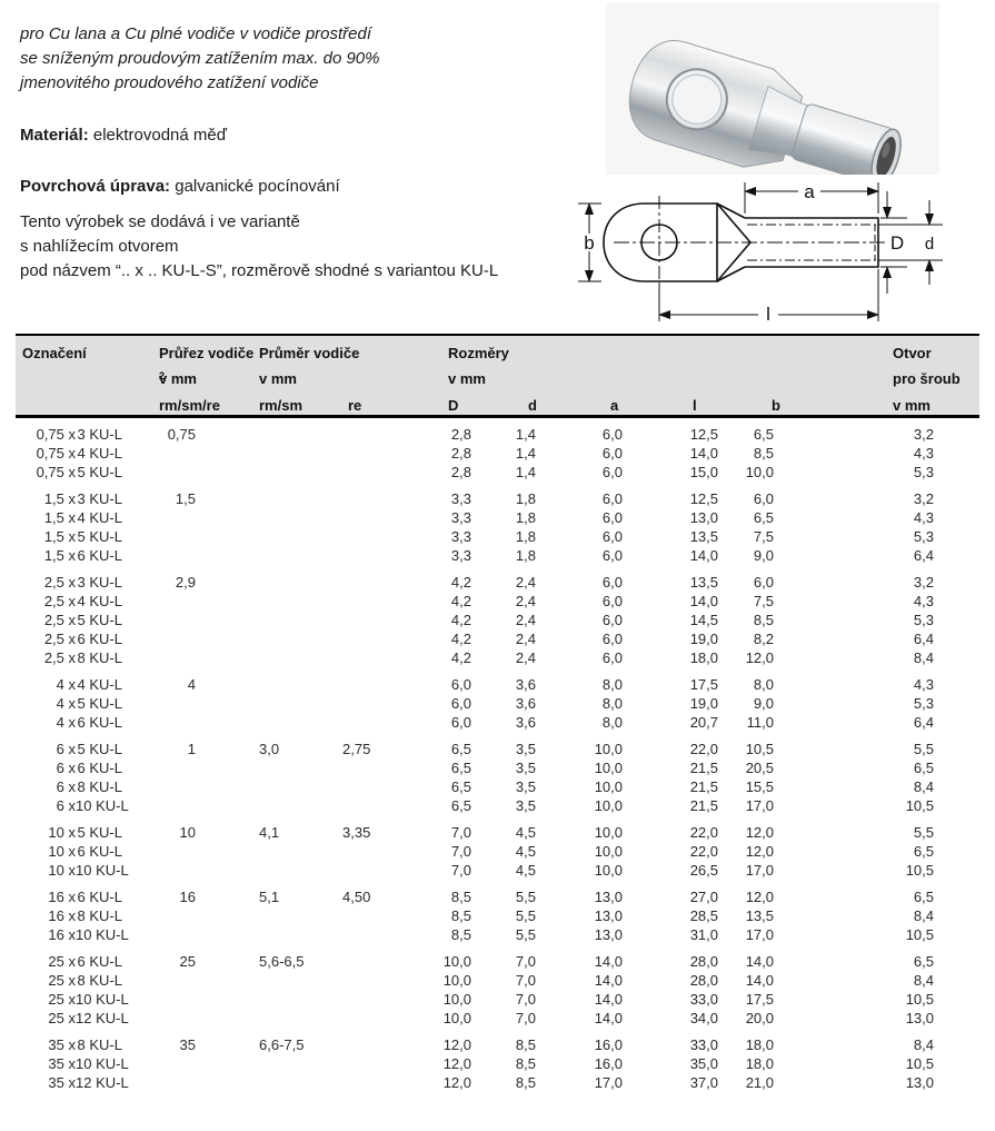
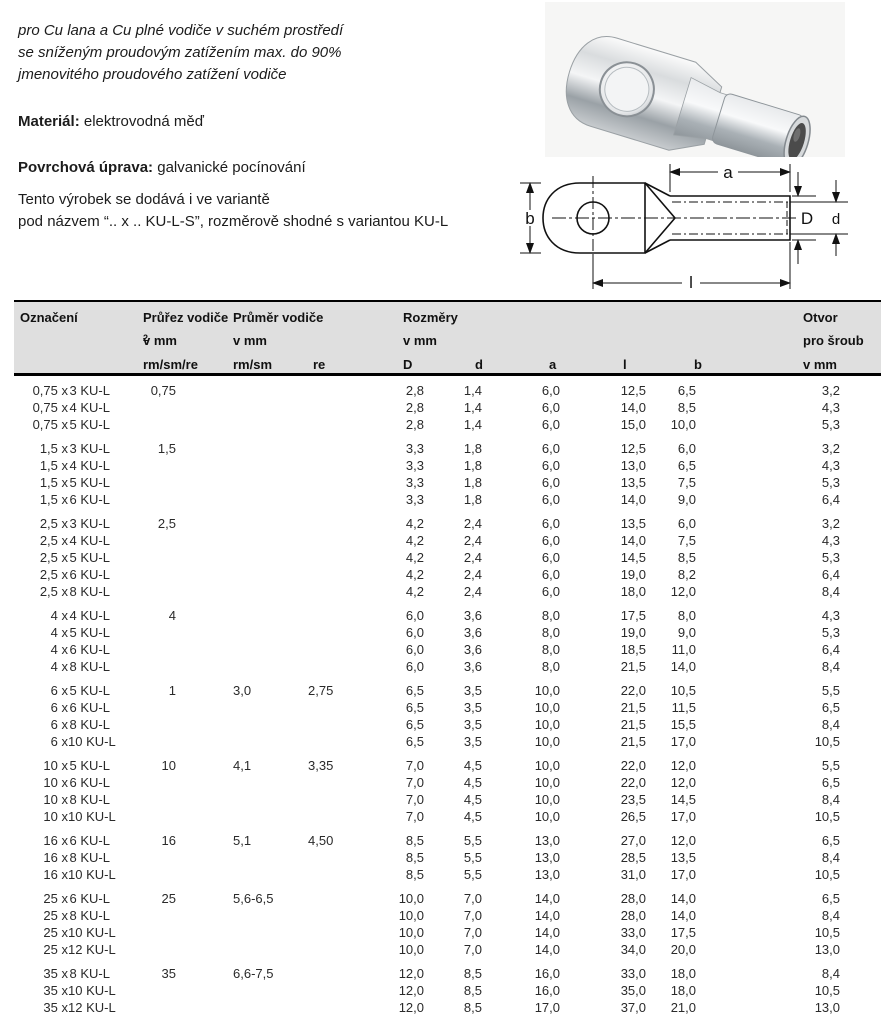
- pro Cu lana a Cu plné vodiče v vodiče prostředí
+ pro Cu lana a Cu plné vodiče v suchém prostředí
  se sníženým proudovým zatížením max. do 90%
  jmenovitého proudového zatížení vodiče
  Materiál: elektrovodná měď
  Povrchová úprava: galvanické pocínování
  Tento výrobek se dodává i ve variantě
- s nahlížecím otvorem
  pod názvem “.. x .. KU-L-S”, rozměrově shodné s variantou KU-L
  a
  b
  D
  d
  l
  Označení
  Průřez vodiče
  v mm
  2
  rm/sm/re
  Průměr vodiče
  v mm
  rm/sm
  re
  Rozměry
  v mm
  D
  d
  a
  l
  b
  Otvor
  pro šroub
  v mm
  0,75 x	3 KU-L	0,75			2,8	1,4	6,0	12,5	6,5	3,2
  0,75 x	4 KU-L				2,8	1,4	6,0	14,0	8,5	4,3
  0,75 x	5 KU-L				2,8	1,4	6,0	15,0	10,0	5,3
  1,5 x	3 KU-L	1,5			3,3	1,8	6,0	12,5	6,0	3,2
  1,5 x	4 KU-L				3,3	1,8	6,0	13,0	6,5	4,3
  1,5 x	5 KU-L				3,3	1,8	6,0	13,5	7,5	5,3
  1,5 x	6 KU-L				3,3	1,8	6,0	14,0	9,0	6,4
- 2,5 x	3 KU-L	2,9			4,2	2,4	6,0	13,5	6,0	3,2
+ 2,5 x	3 KU-L	2,5			4,2	2,4	6,0	13,5	6,0	3,2
  2,5 x	4 KU-L				4,2	2,4	6,0	14,0	7,5	4,3
  2,5 x	5 KU-L				4,2	2,4	6,0	14,5	8,5	5,3
  2,5 x	6 KU-L				4,2	2,4	6,0	19,0	8,2	6,4
  2,5 x	8 KU-L				4,2	2,4	6,0	18,0	12,0	8,4
  4 x	4 KU-L	4			6,0	3,6	8,0	17,5	8,0	4,3
  4 x	5 KU-L				6,0	3,6	8,0	19,0	9,0	5,3
- 4 x	6 KU-L				6,0	3,6	8,0	20,7	11,0	6,4
+ 4 x	6 KU-L				6,0	3,6	8,0	18,5	11,0	6,4
+ 4 x	8 KU-L				6,0	3,6	8,0	21,5	14,0	8,4
  6 x	5 KU-L	1	3,0	2,75	6,5	3,5	10,0	22,0	10,5	5,5
- 6 x	6 KU-L				6,5	3,5	10,0	21,5	20,5	6,5
+ 6 x	6 KU-L				6,5	3,5	10,0	21,5	11,5	6,5
  6 x	8 KU-L				6,5	3,5	10,0	21,5	15,5	8,4
  6 x	10 KU-L				6,5	3,5	10,0	21,5	17,0	10,5
  10 x	5 KU-L	10	4,1	3,35	7,0	4,5	10,0	22,0	12,0	5,5
  10 x	6 KU-L				7,0	4,5	10,0	22,0	12,0	6,5
+ 10 x	8 KU-L				7,0	4,5	10,0	23,5	14,5	8,4
  10 x	10 KU-L				7,0	4,5	10,0	26,5	17,0	10,5
  16 x	6 KU-L	16	5,1	4,50	8,5	5,5	13,0	27,0	12,0	6,5
  16 x	8 KU-L				8,5	5,5	13,0	28,5	13,5	8,4
  16 x	10 KU-L				8,5	5,5	13,0	31,0	17,0	10,5
  25 x	6 KU-L	25	5,6-6,5		10,0	7,0	14,0	28,0	14,0	6,5
  25 x	8 KU-L				10,0	7,0	14,0	28,0	14,0	8,4
  25 x	10 KU-L				10,0	7,0	14,0	33,0	17,5	10,5
  25 x	12 KU-L				10,0	7,0	14,0	34,0	20,0	13,0
  35 x	8 KU-L	35	6,6-7,5		12,0	8,5	16,0	33,0	18,0	8,4
  35 x	10 KU-L				12,0	8,5	16,0	35,0	18,0	10,5
  35 x	12 KU-L				12,0	8,5	17,0	37,0	21,0	13,0
